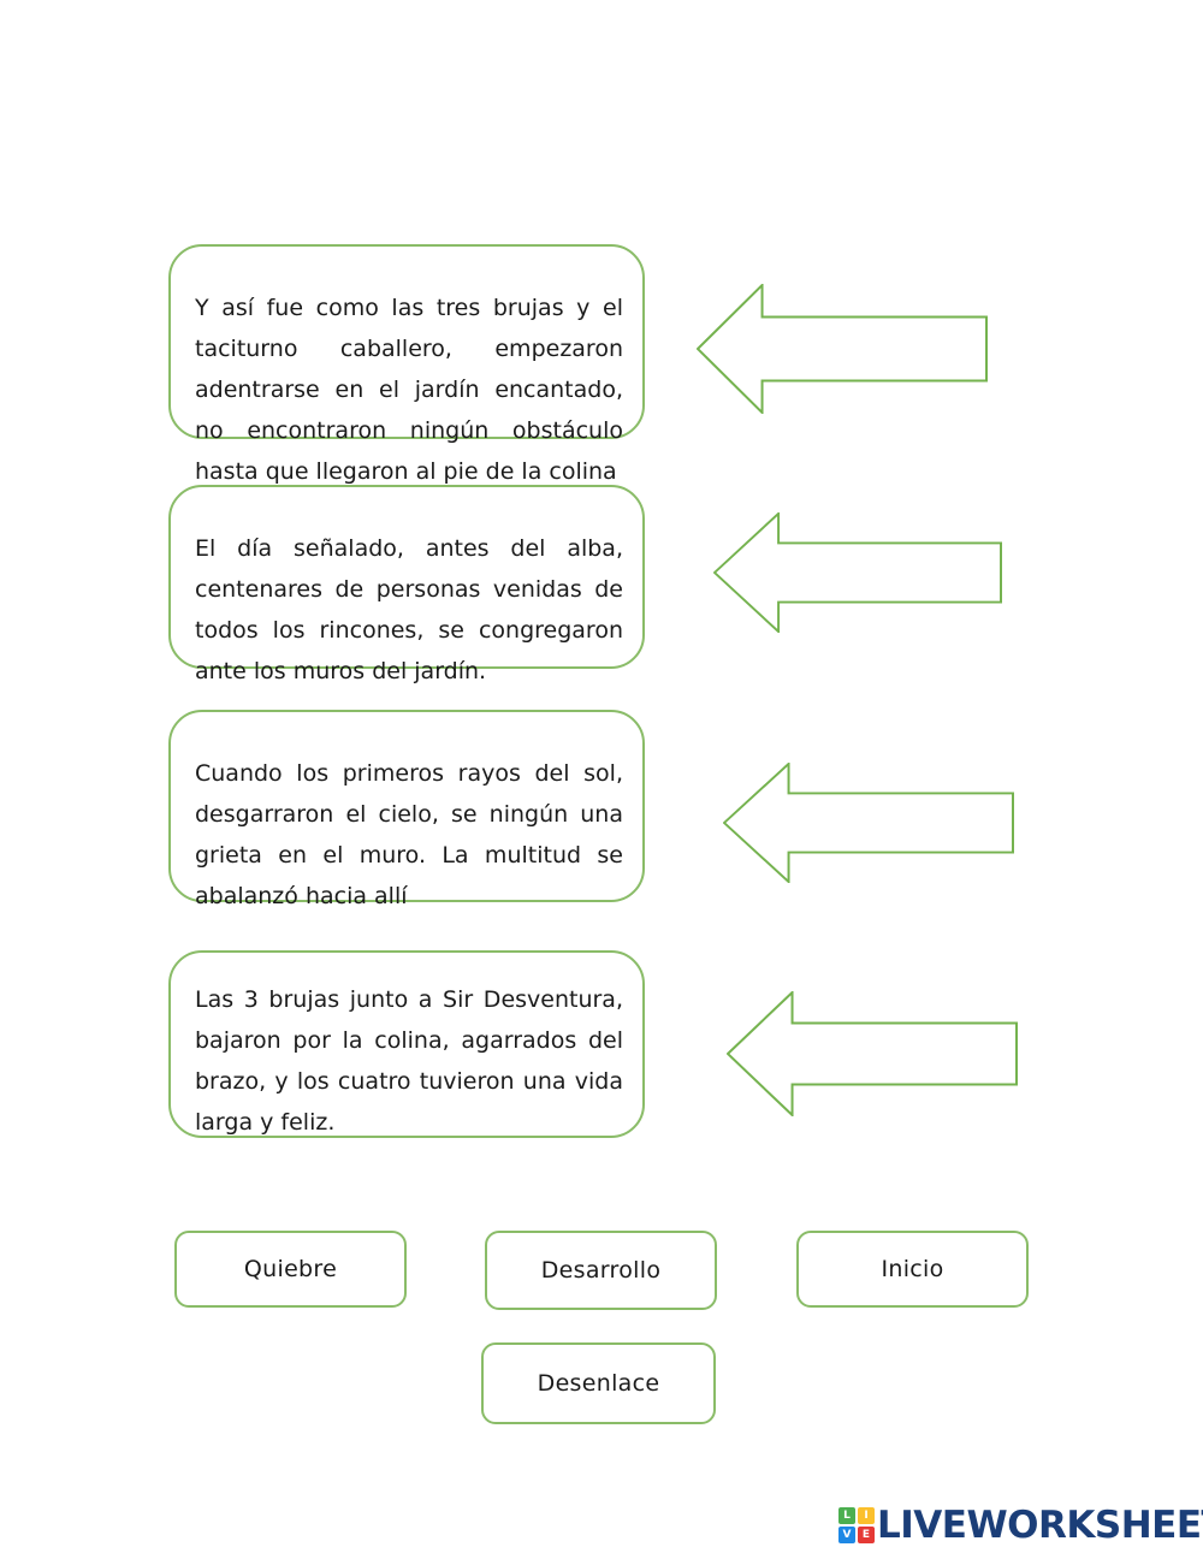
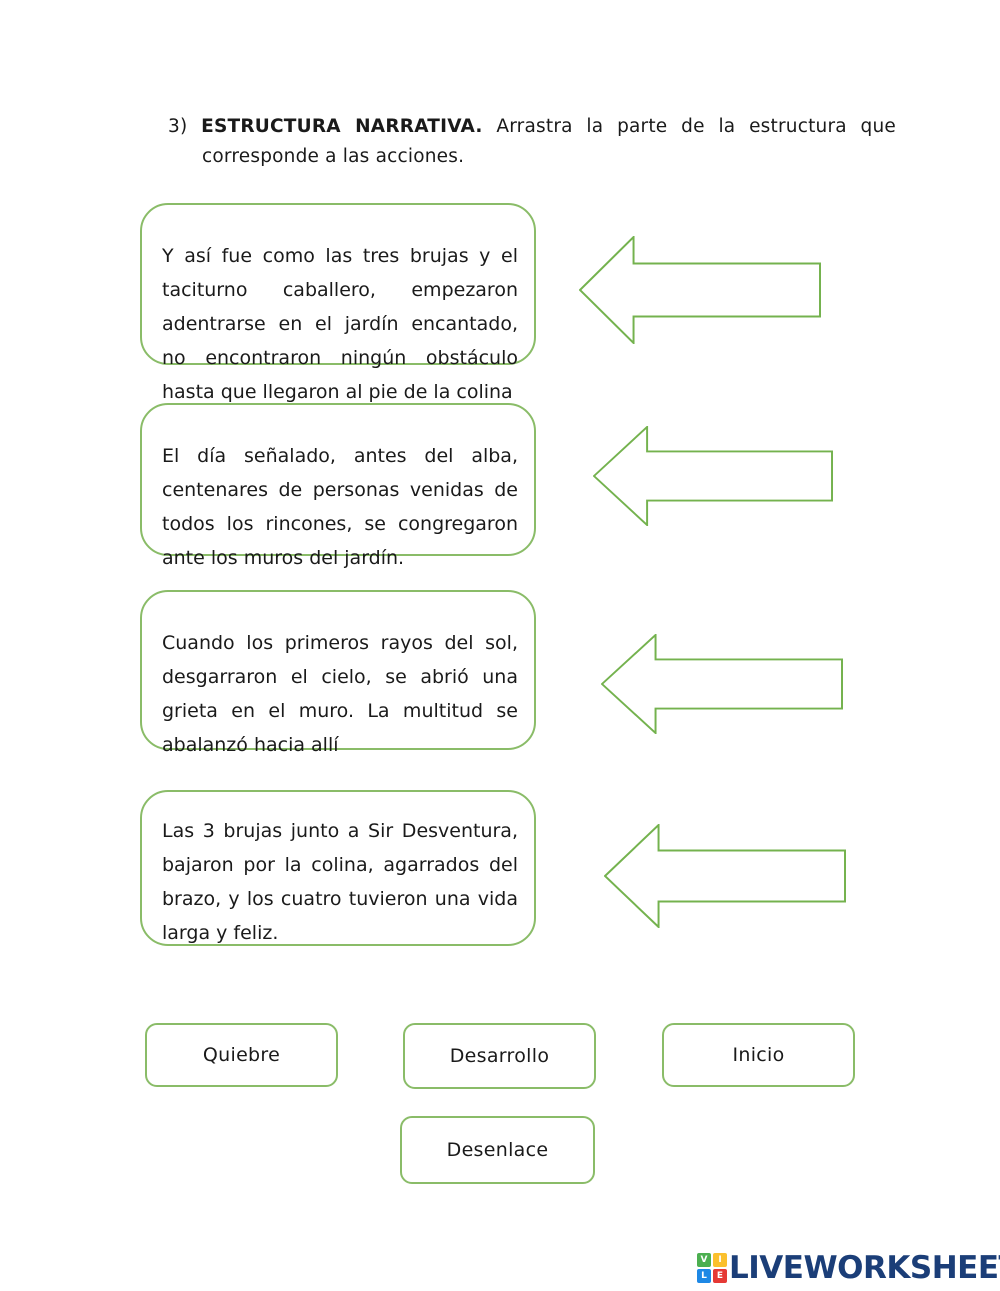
+ 3) ESTRUCTURA NARRATIVA. Arrastra la parte de la estructura que corresponde a las acciones.
  Y así fue como las tres brujas y el taciturno caballero, empezaron adentrarse en el jardín encantado, no encontraron ningún obstáculo hasta que llegaron al pie de la colina
  El día señalado, antes del alba, centenares de personas venidas de todos los rincones, se congregaron ante los muros del jardín.
- Cuando los primeros rayos del sol, desgarraron el cielo, se ningún una grieta en el muro. La multitud se abalanzó hacia allí
+ Cuando los primeros rayos del sol, desgarraron el cielo, se abrió una grieta en el muro. La multitud se abalanzó hacia allí
  Las 3 brujas junto a Sir Desventura, bajaron por la colina, agarrados del brazo, y los cuatro tuvieron una vida larga y feliz.
  Quiebre
  Desarrollo
  Inicio
  Desenlace
- L
+ V
  I
- V
+ L
  E
  LIVEWORKSHEE
